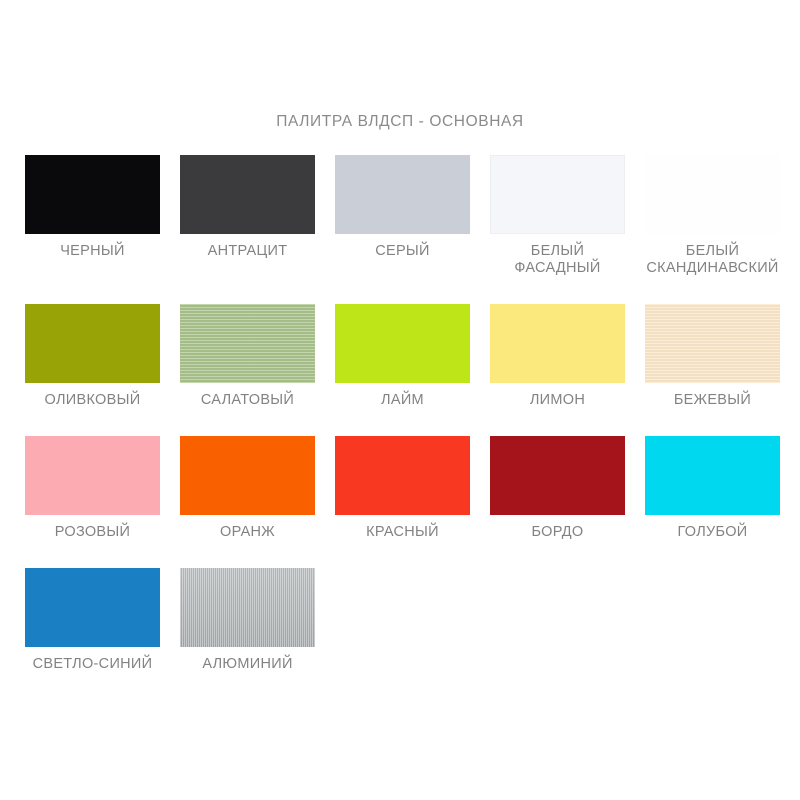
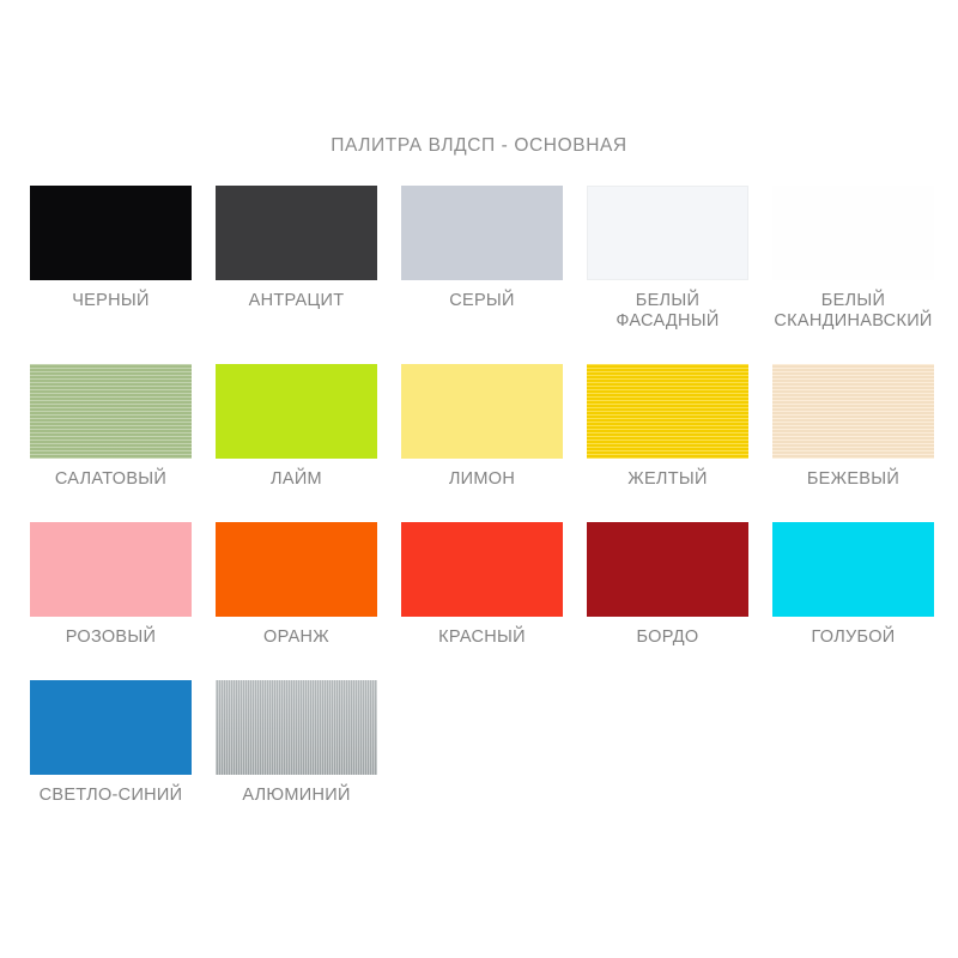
  ПАЛИТРА ВЛДСП - ОСНОВНАЯ
  ЧЕРНЫЙ
  АНТРАЦИТ
  СЕРЫЙ
  БЕЛЫЙ
  ФАСАДНЫЙ
  БЕЛЫЙ
  СКАНДИНАВСКИЙ
- ОЛИВКОВЫЙ
  САЛАТОВЫЙ
  ЛАЙМ
  ЛИМОН
+ ЖЕЛТЫЙ
  БЕЖЕВЫЙ
  РОЗОВЫЙ
  ОРАНЖ
  КРАСНЫЙ
  БОРДО
  ГОЛУБОЙ
  СВЕТЛО-СИНИЙ
  АЛЮМИНИЙ
